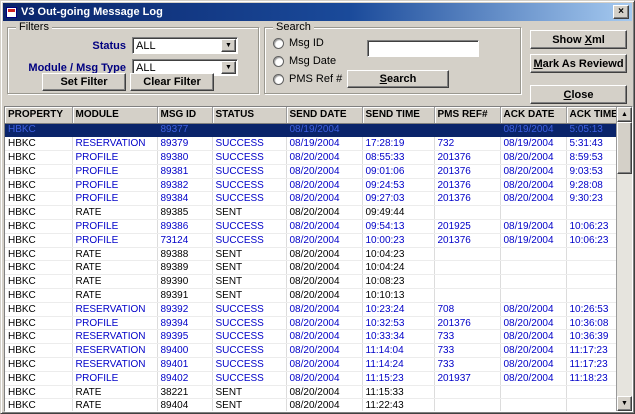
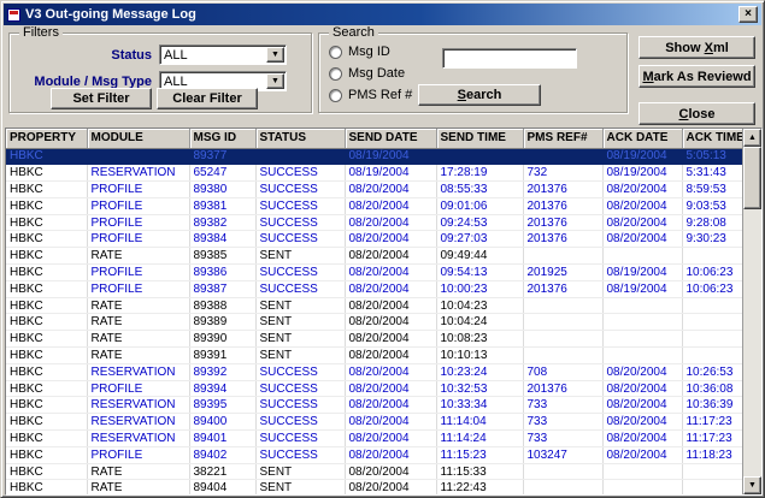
  V3 Out-going Message Log
  ×
  Filters
  Status
  ALL
  Module / Msg Type
  ALL
  Set Filter
  Clear Filter
  Search
  Msg ID
  Msg Date
  PMS Ref #
  Search
  Show Xml
  Mark As Reviewd
  Close
  PROPERTY	MODULE	MSG ID	STATUS	SEND DATE	SEND TIME	PMS REF#	ACK DATE	ACK TIME
  HBKC		89377		08/19/2004			08/19/2004	5:05:13
- HBKC	RESERVATION	89379	SUCCESS	08/19/2004	17:28:19	732	08/19/2004	5:31:43
+ HBKC	RESERVATION	65247	SUCCESS	08/19/2004	17:28:19	732	08/19/2004	5:31:43
  HBKC	PROFILE	89380	SUCCESS	08/20/2004	08:55:33	201376	08/20/2004	8:59:53
  HBKC	PROFILE	89381	SUCCESS	08/20/2004	09:01:06	201376	08/20/2004	9:03:53
  HBKC	PROFILE	89382	SUCCESS	08/20/2004	09:24:53	201376	08/20/2004	9:28:08
  HBKC	PROFILE	89384	SUCCESS	08/20/2004	09:27:03	201376	08/20/2004	9:30:23
  HBKC	RATE	89385	SENT	08/20/2004	09:49:44
  HBKC	PROFILE	89386	SUCCESS	08/20/2004	09:54:13	201925	08/19/2004	10:06:23
- HBKC	PROFILE	73124	SUCCESS	08/20/2004	10:00:23	201376	08/19/2004	10:06:23
+ HBKC	PROFILE	89387	SUCCESS	08/20/2004	10:00:23	201376	08/19/2004	10:06:23
  HBKC	RATE	89388	SENT	08/20/2004	10:04:23
  HBKC	RATE	89389	SENT	08/20/2004	10:04:24
  HBKC	RATE	89390	SENT	08/20/2004	10:08:23
  HBKC	RATE	89391	SENT	08/20/2004	10:10:13
  HBKC	RESERVATION	89392	SUCCESS	08/20/2004	10:23:24	708	08/20/2004	10:26:53
  HBKC	PROFILE	89394	SUCCESS	08/20/2004	10:32:53	201376	08/20/2004	10:36:08
  HBKC	RESERVATION	89395	SUCCESS	08/20/2004	10:33:34	733	08/20/2004	10:36:39
  HBKC	RESERVATION	89400	SUCCESS	08/20/2004	11:14:04	733	08/20/2004	11:17:23
  HBKC	RESERVATION	89401	SUCCESS	08/20/2004	11:14:24	733	08/20/2004	11:17:23
- HBKC	PROFILE	89402	SUCCESS	08/20/2004	11:15:23	201937	08/20/2004	11:18:23
+ HBKC	PROFILE	89402	SUCCESS	08/20/2004	11:15:23	103247	08/20/2004	11:18:23
  HBKC	RATE	38221	SENT	08/20/2004	11:15:33
  HBKC	RATE	89404	SENT	08/20/2004	11:22:43
